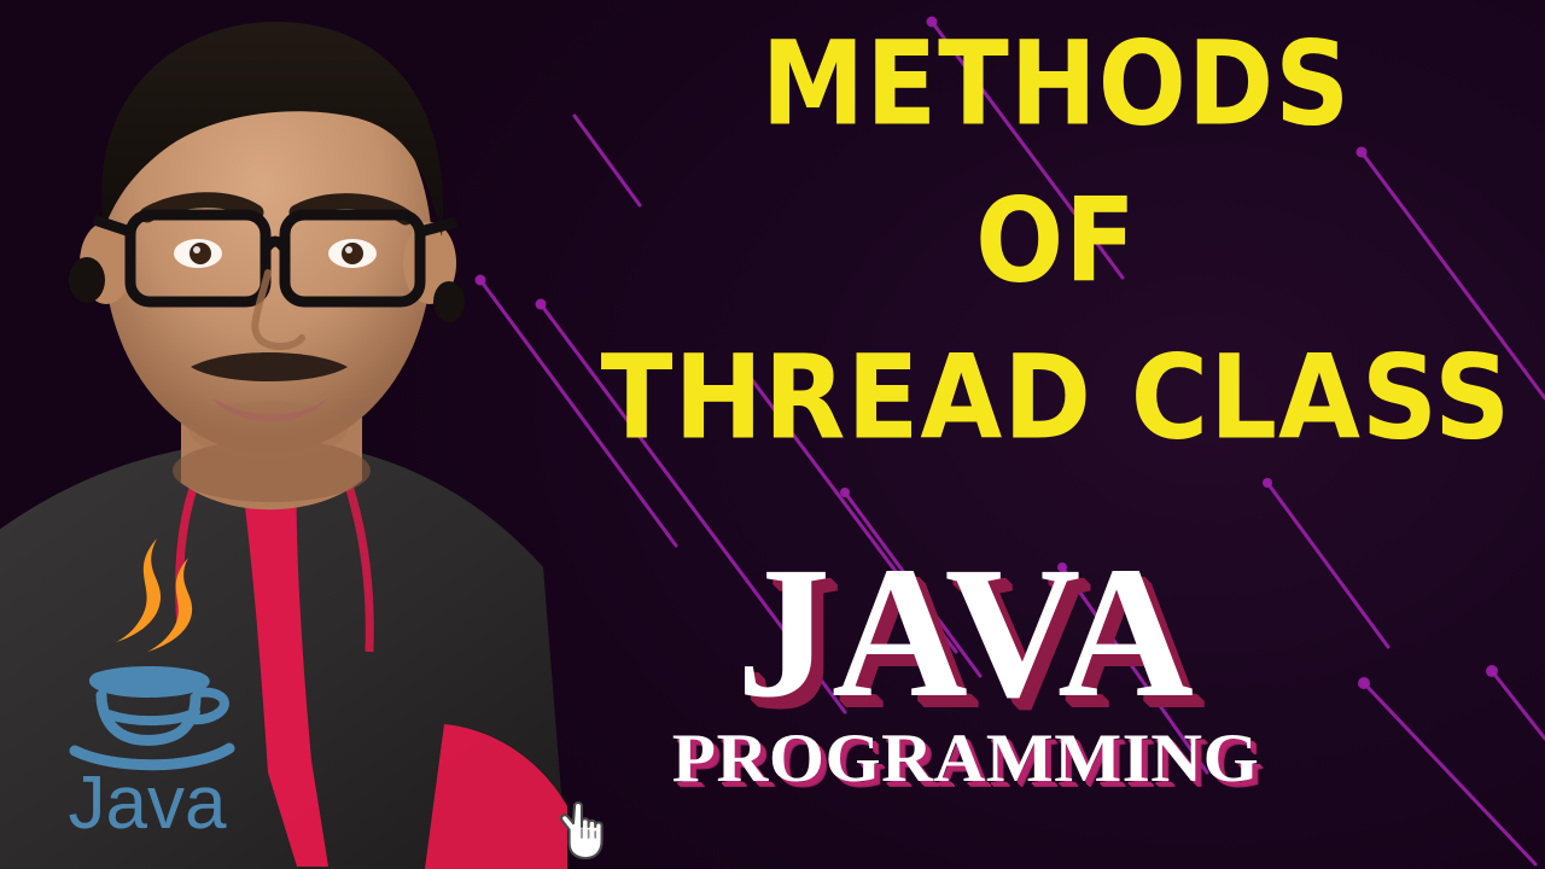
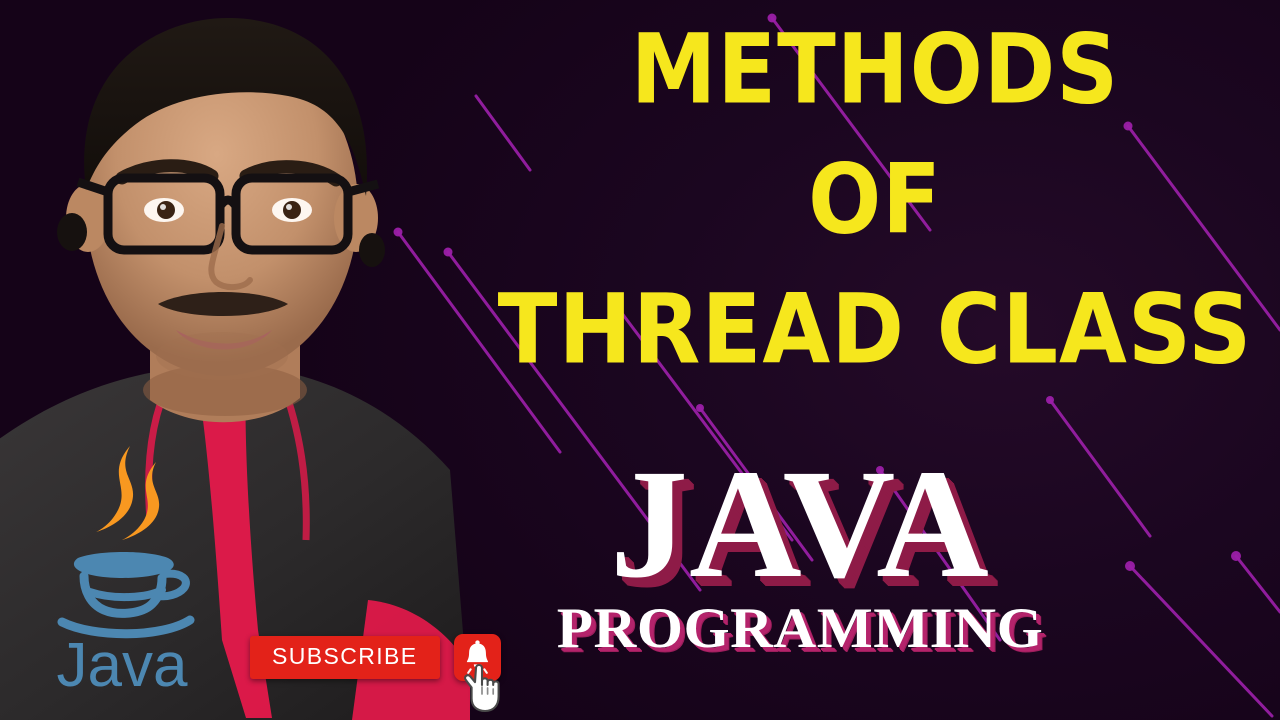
  Java
+ SUBSCRIBE
  METHODS
  OF
  THREAD CLASS
  JAVA
  PROGRAMMING
